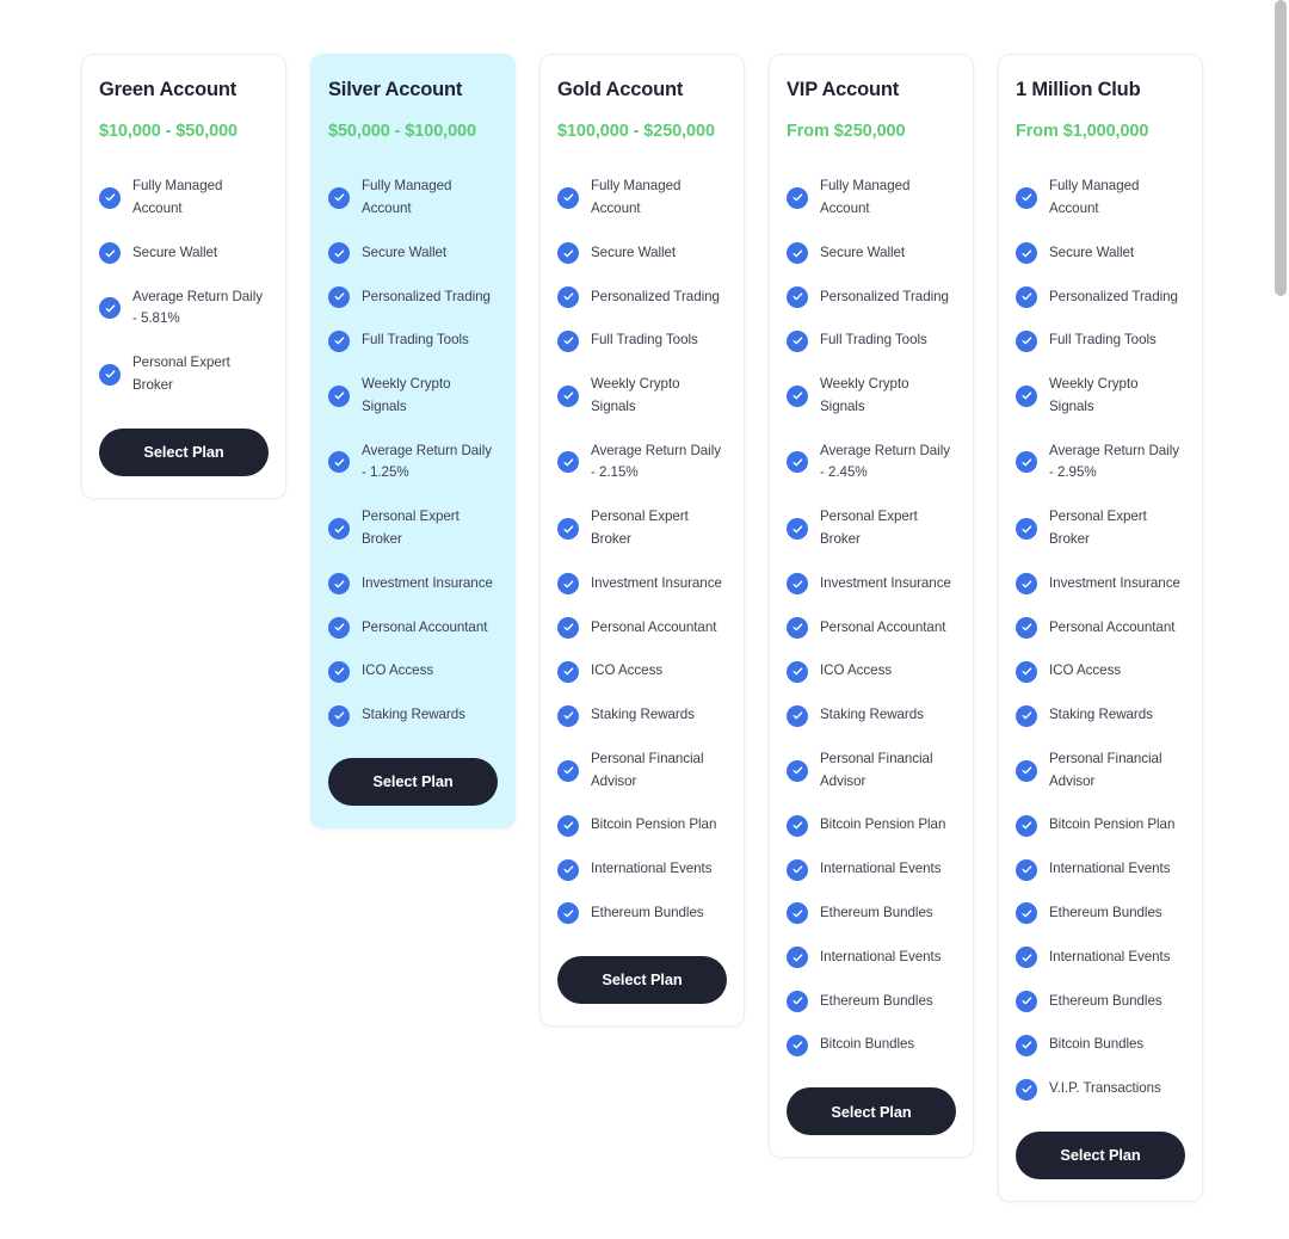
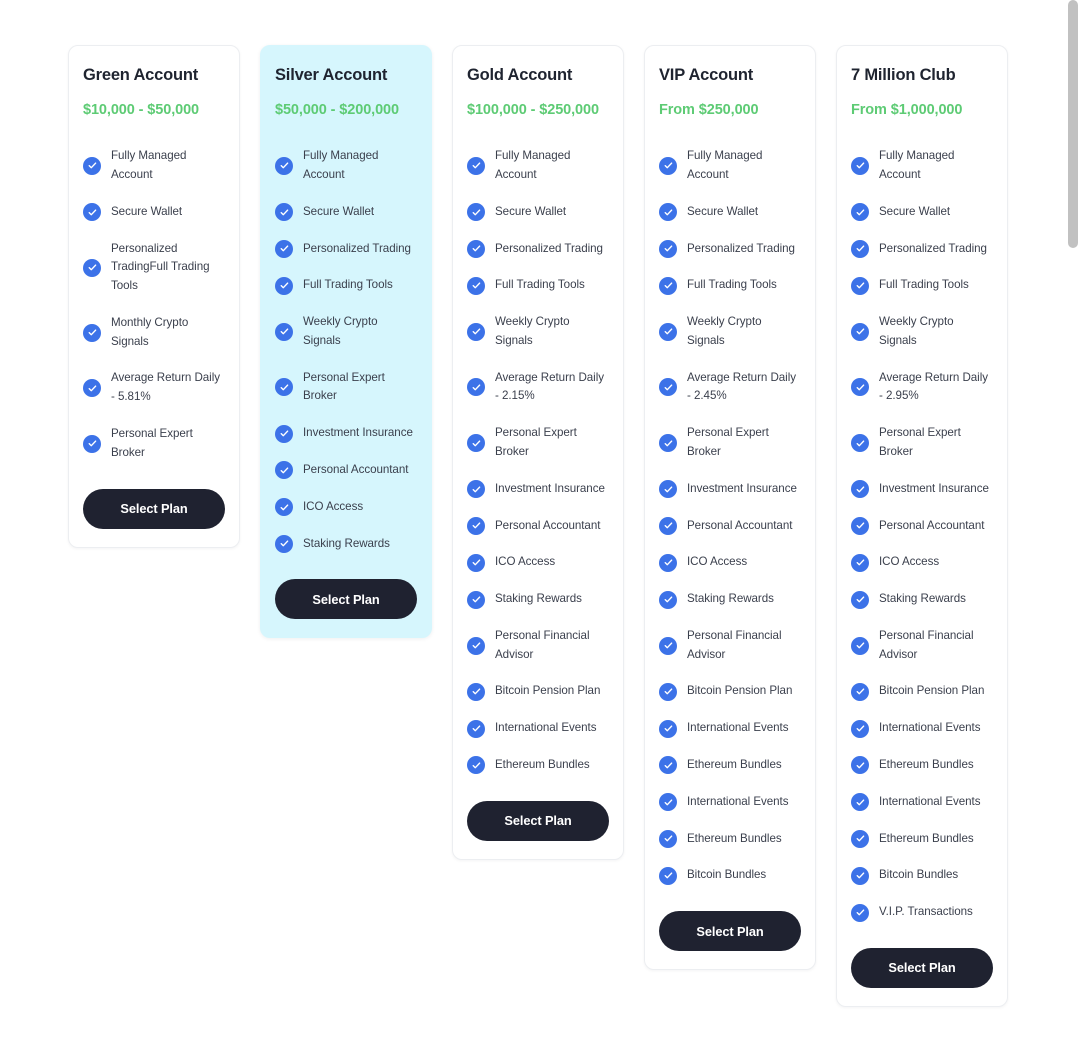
  Green Account
  $10,000 - $50,000
  Fully Managed Account
  Secure Wallet
+ Personalized TradingFull Trading Tools
+ Monthly Crypto Signals
  Average Return Daily - 5.81%
  Personal Expert Broker
  Select Plan
  Silver Account
- $50,000 - $100,000
+ $50,000 - $200,000
  Fully Managed Account
  Secure Wallet
  Personalized Trading
  Full Trading Tools
  Weekly Crypto Signals
- Average Return Daily - 1.25%
  Personal Expert Broker
  Investment Insurance
  Personal Accountant
  ICO Access
  Staking Rewards
  Select Plan
  Gold Account
  $100,000 - $250,000
  Fully Managed Account
  Secure Wallet
  Personalized Trading
  Full Trading Tools
  Weekly Crypto Signals
  Average Return Daily - 2.15%
  Personal Expert Broker
  Investment Insurance
  Personal Accountant
  ICO Access
  Staking Rewards
  Personal Financial Advisor
  Bitcoin Pension Plan
  International Events
  Ethereum Bundles
  Select Plan
  VIP Account
  From $250,000
  Fully Managed Account
  Secure Wallet
  Personalized Trading
  Full Trading Tools
  Weekly Crypto Signals
  Average Return Daily - 2.45%
  Personal Expert Broker
  Investment Insurance
  Personal Accountant
  ICO Access
  Staking Rewards
  Personal Financial Advisor
  Bitcoin Pension Plan
  International Events
  Ethereum Bundles
  International Events
  Ethereum Bundles
  Bitcoin Bundles
  Select Plan
- 1 Million Club
+ 7 Million Club
  From $1,000,000
  Fully Managed Account
  Secure Wallet
  Personalized Trading
  Full Trading Tools
  Weekly Crypto Signals
  Average Return Daily - 2.95%
  Personal Expert Broker
  Investment Insurance
  Personal Accountant
  ICO Access
  Staking Rewards
  Personal Financial Advisor
  Bitcoin Pension Plan
  International Events
  Ethereum Bundles
  International Events
  Ethereum Bundles
  Bitcoin Bundles
  V.I.P. Transactions
  Select Plan
